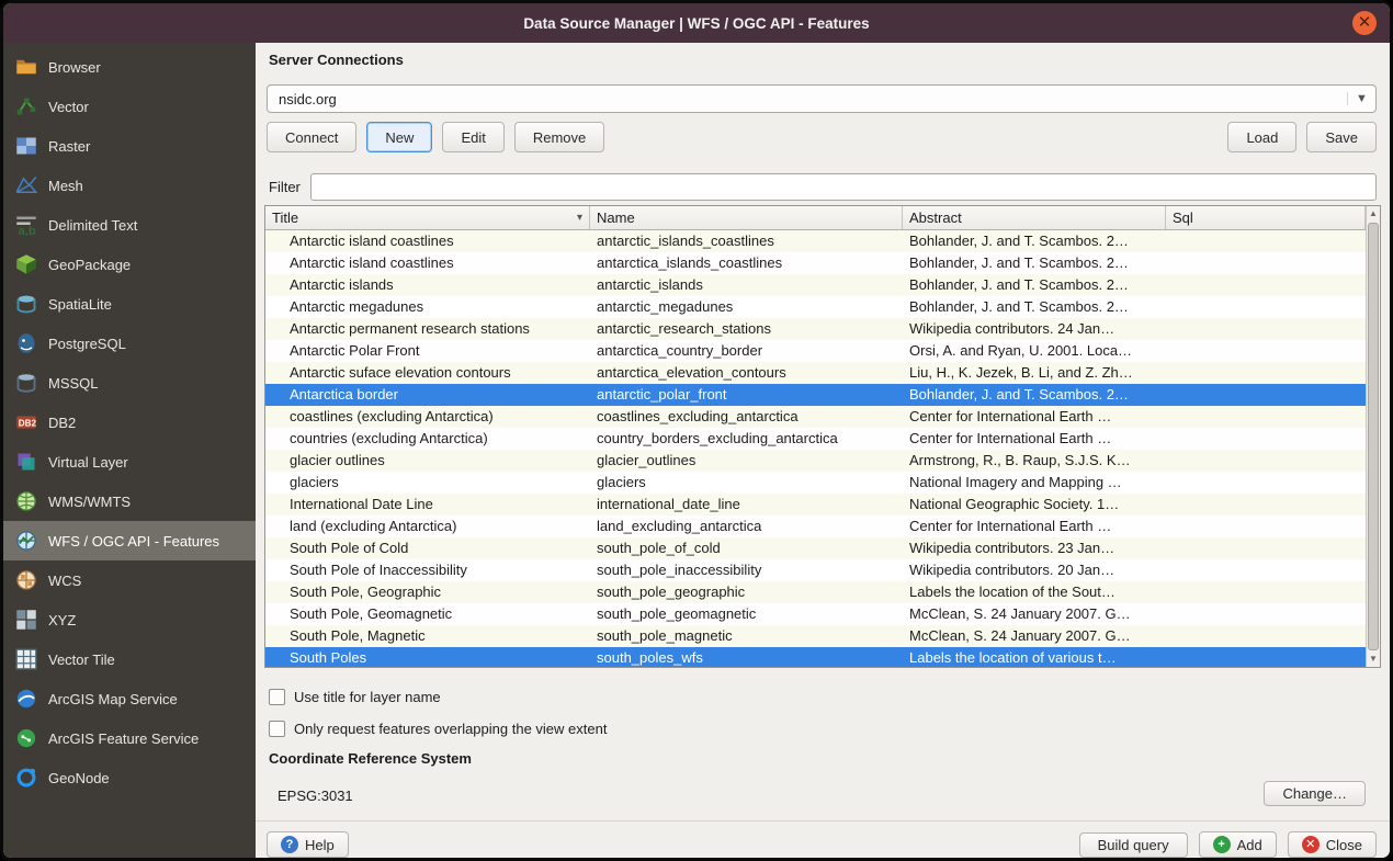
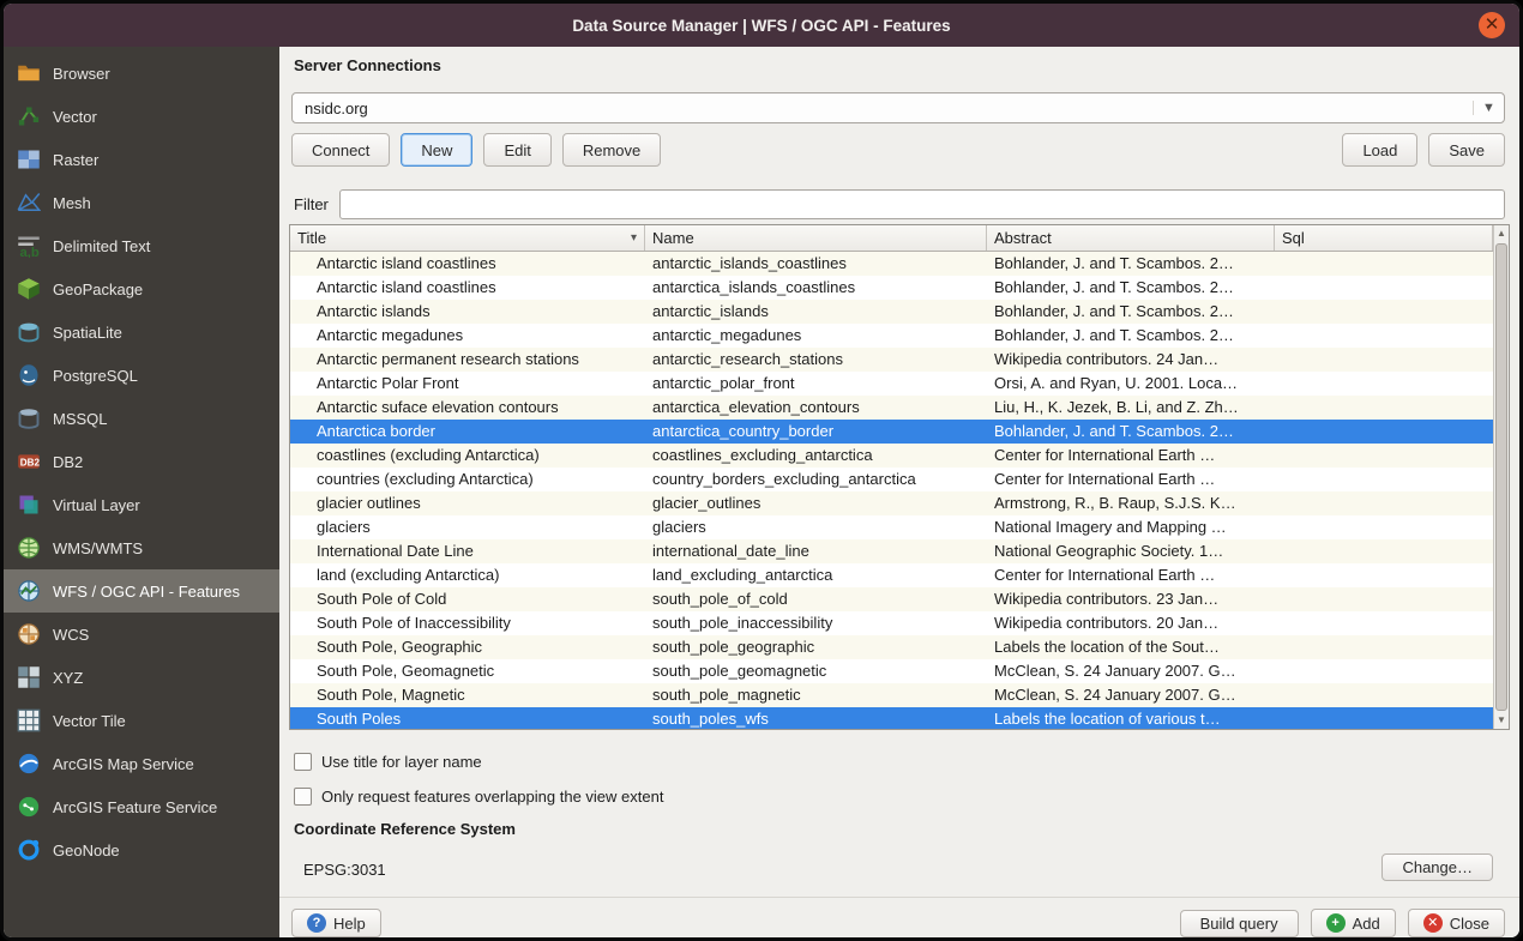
  Data Source Manager | WFS / OGC API - Features
  ✕
  Browser
  Vector
  Raster
  Mesh
  a,b
  Delimited Text
  GeoPackage
  SpatiaLite
  PostgreSQL
  MSSQL
  DB2
  DB2
  Virtual Layer
  WMS/WMTS
  WFS / OGC API - Features
  WCS
  XYZ
  Vector Tile
  ArcGIS Map Service
  ArcGIS Feature Service
  GeoNode
  Server Connections
  nsidc.org
  ▼
  Connect
  New
  Edit
  Remove
  Load
  Save
  Filter
  Title
  ▾
  Name
  Abstract
  Sql
  Antarctic island coastlines
  antarctic_islands_coastlines
  Bohlander, J. and T. Scambos. 2…
  Antarctic island coastlines
  antarctica_islands_coastlines
  Bohlander, J. and T. Scambos. 2…
  Antarctic islands
  antarctic_islands
  Bohlander, J. and T. Scambos. 2…
  Antarctic megadunes
  antarctic_megadunes
  Bohlander, J. and T. Scambos. 2…
  Antarctic permanent research stations
  antarctic_research_stations
  Wikipedia contributors. 24 Jan…
  Antarctic Polar Front
- antarctica_country_border
+ antarctic_polar_front
  Orsi, A. and Ryan, U. 2001. Loca…
  Antarctic suface elevation contours
  antarctica_elevation_contours
  Liu, H., K. Jezek, B. Li, and Z. Zh…
  Antarctica border
- antarctic_polar_front
+ antarctica_country_border
  Bohlander, J. and T. Scambos. 2…
  coastlines (excluding Antarctica)
  coastlines_excluding_antarctica
  Center for International Earth …
  countries (excluding Antarctica)
  country_borders_excluding_antarctica
  Center for International Earth …
  glacier outlines
  glacier_outlines
  Armstrong, R., B. Raup, S.J.S. K…
  glaciers
  glaciers
  National Imagery and Mapping …
  International Date Line
  international_date_line
  National Geographic Society. 1…
  land (excluding Antarctica)
  land_excluding_antarctica
  Center for International Earth …
  South Pole of Cold
  south_pole_of_cold
  Wikipedia contributors. 23 Jan…
  South Pole of Inaccessibility
  south_pole_inaccessibility
  Wikipedia contributors. 20 Jan…
  South Pole, Geographic
  south_pole_geographic
  Labels the location of the Sout…
  South Pole, Geomagnetic
  south_pole_geomagnetic
  McClean, S. 24 January 2007. G…
  South Pole, Magnetic
  south_pole_magnetic
  McClean, S. 24 January 2007. G…
  South Poles
  south_poles_wfs
  Labels the location of various t…
  ▲
  ▼
  Use title for layer name
  Only request features overlapping the view extent
  Coordinate Reference System
  EPSG:3031
  Change…
  ?
  Help
  Build query
  +
  Add
  ✕
  Close
